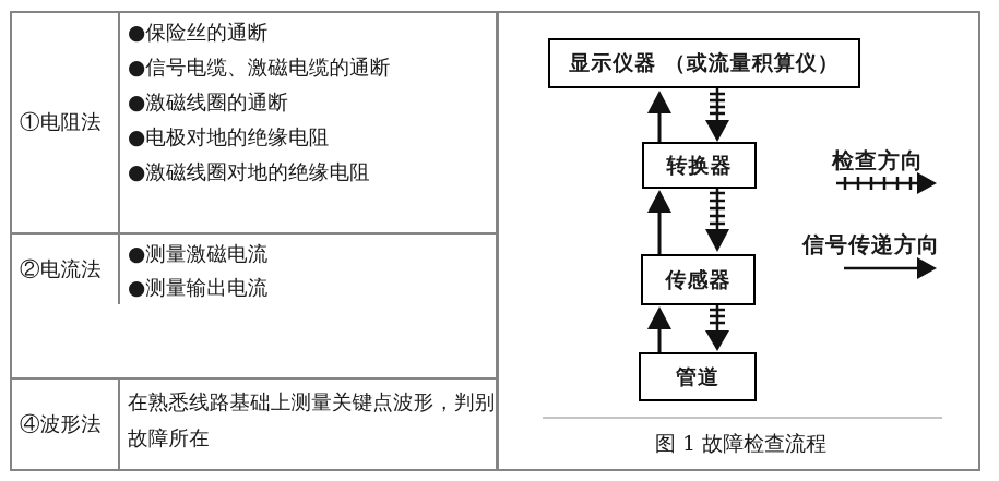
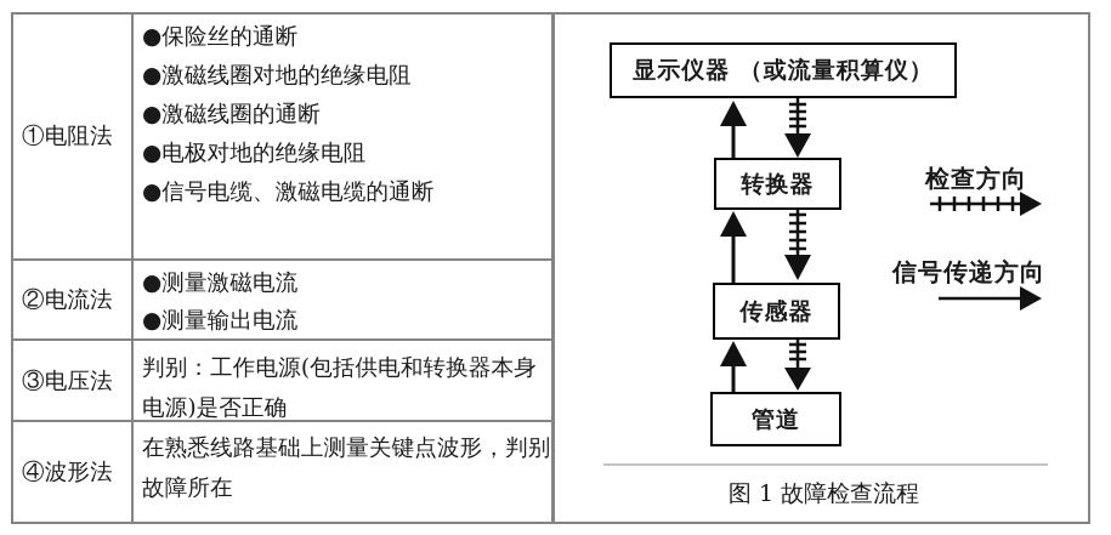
  ①电阻法
  ●保险丝的通断
- ●信号电缆、激磁电缆的通断
+ ●激磁线圈对地的绝缘电阻
  ●激磁线圈的通断
  ●电极对地的绝缘电阻
- ●激磁线圈对地的绝缘电阻
+ ●信号电缆、激磁电缆的通断
  ②电流法
  ●测量激磁电流
  ●测量输出电流
+ ③电压法
+ 判别：工作电源(包括供电和转换器本身电源)是否正确
  ④波形法
  在熟悉线路基础上测量关键点波形，判别故障所在
  显示仪器 （或流量积算仪）
  转换器
  传感器
  管道
  检查方向
  信号传递方向
  图 1 故障检查流程
